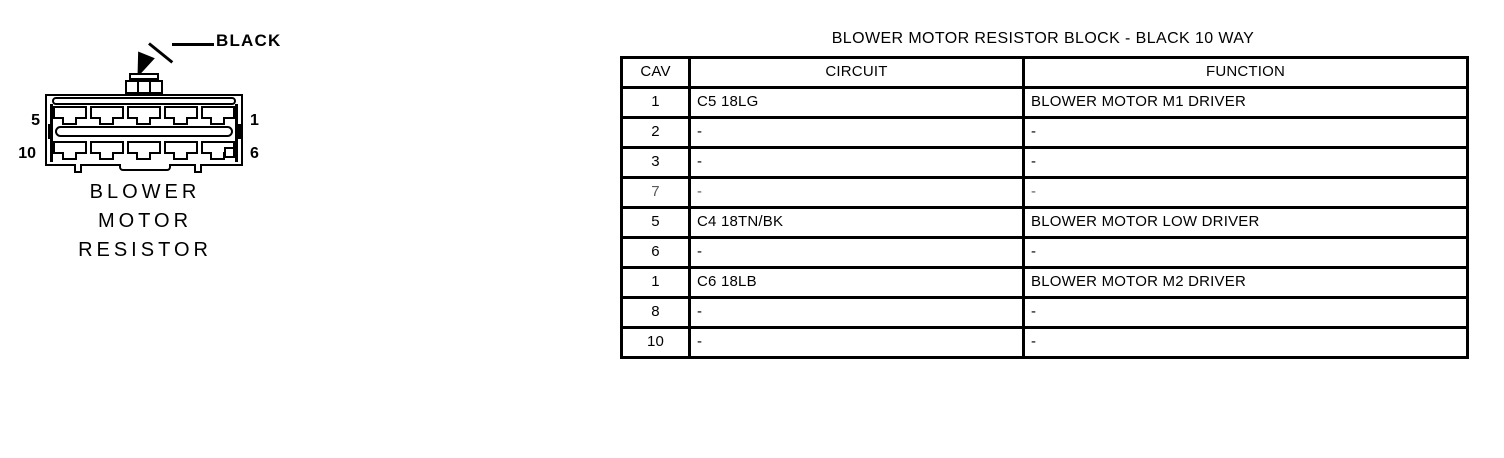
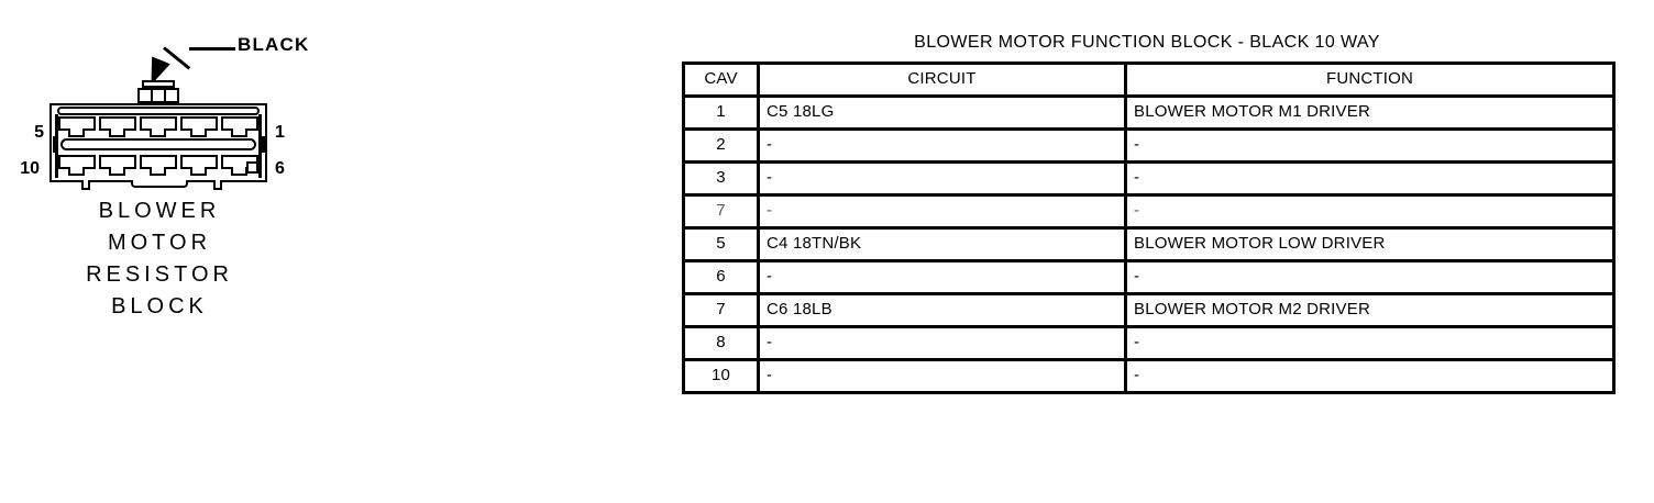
  BLACK
  5
  10
  1
  6
  BLOWER
  MOTOR
  RESISTOR
+ BLOCK
- BLOWER MOTOR RESISTOR BLOCK - BLACK 10 WAY
+ BLOWER MOTOR FUNCTION BLOCK - BLACK 10 WAY
  CAV	CIRCUIT	FUNCTION
  1	C5 18LG	BLOWER MOTOR M1 DRIVER
  2	-	-
  3	-	-
  7	-	-
  5	C4 18TN/BK	BLOWER MOTOR LOW DRIVER
  6	-	-
- 1	C6 18LB	BLOWER MOTOR M2 DRIVER
+ 7	C6 18LB	BLOWER MOTOR M2 DRIVER
  8	-	-
  10	-	-
